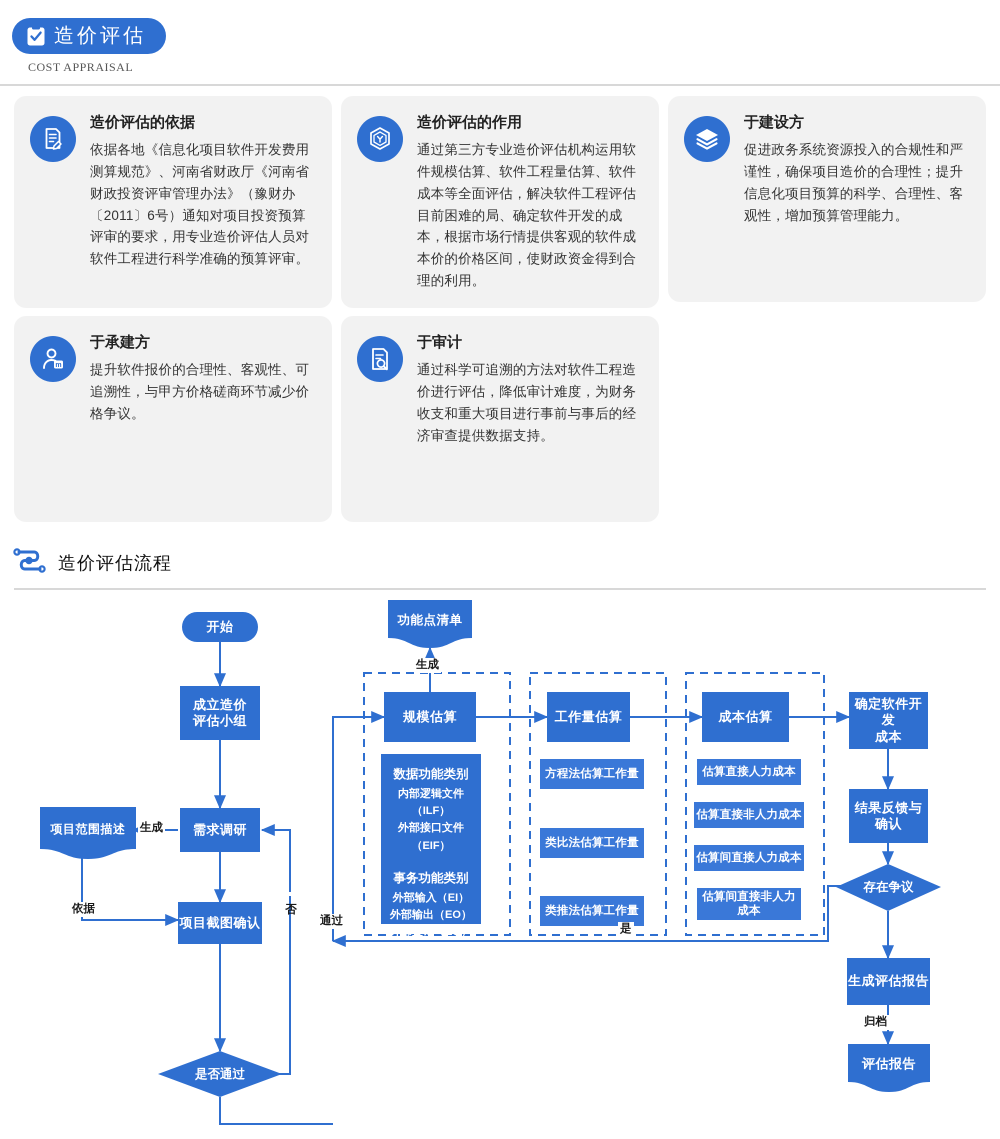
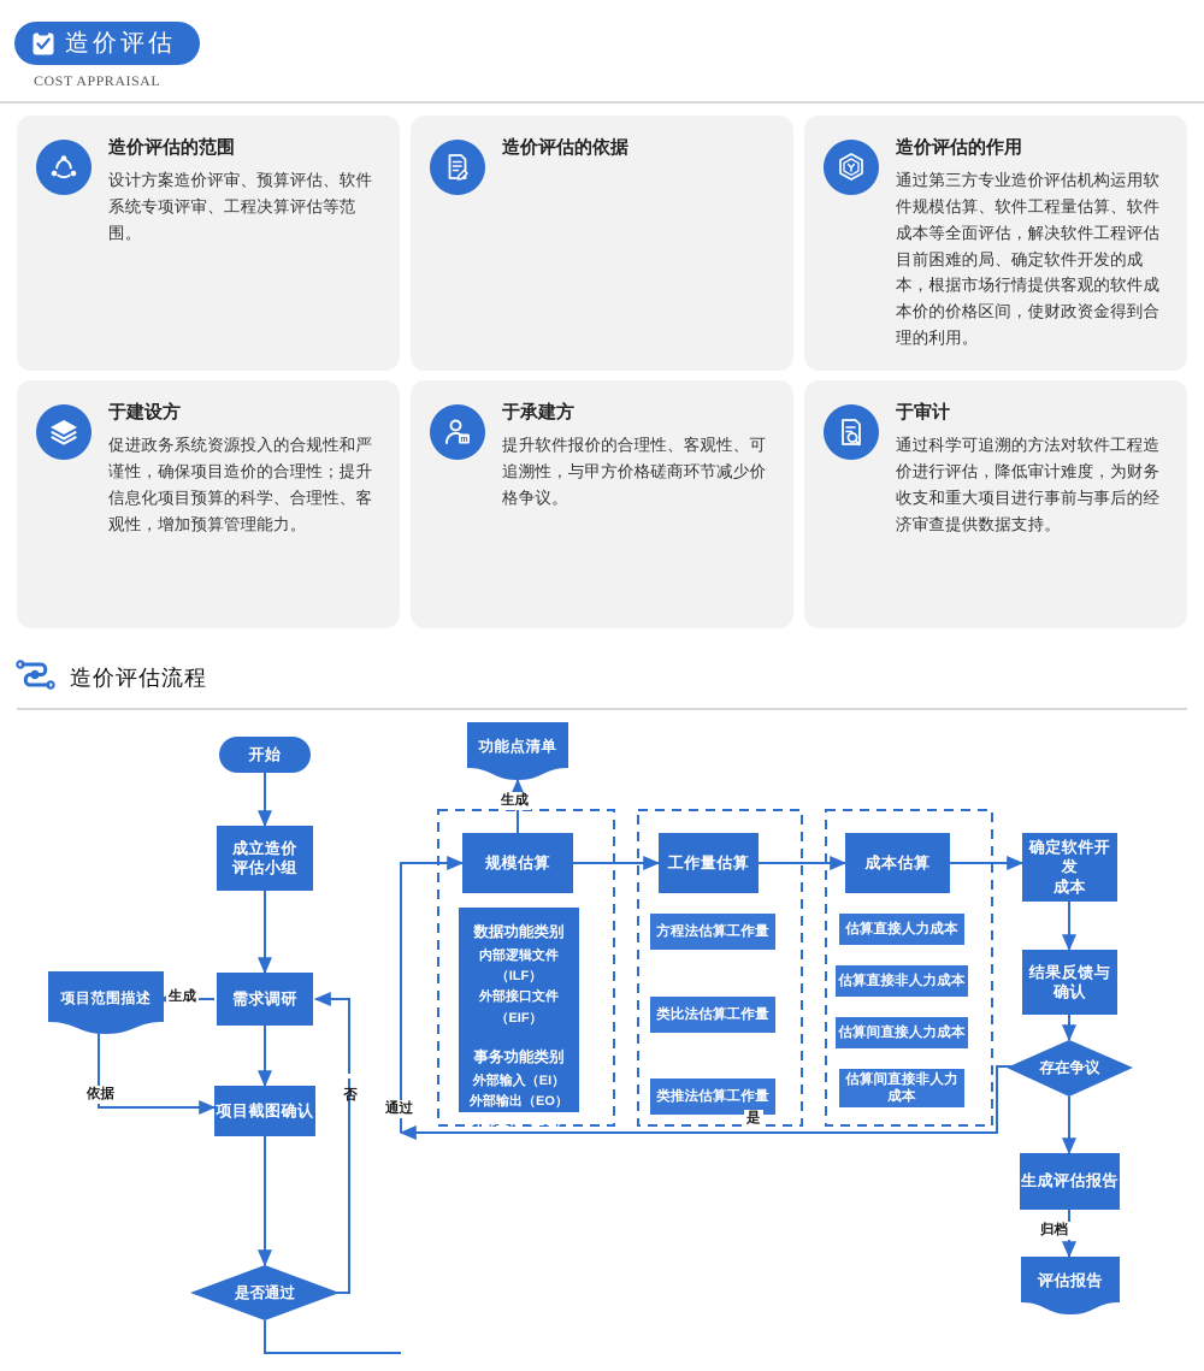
  造价评估
  COST APPRAISAL
+ 造价评估的范围
+ 设计方案造价评审、预算评估、软件系统专项评审、工程决算评估等范围。
  造价评估的依据
- 依据各地《信息化项目软件开发费用测算规范》、河南省财政厅《河南省财政投资评审管理办法》（豫财办〔2011〕6号）通知对项目投资预算评审的要求，用专业造价评估人员对软件工程进行科学准确的预算评审。
  造价评估的作用
  通过第三方专业造价评估机构运用软件规模估算、软件工程量估算、软件成本等全面评估，解决软件工程评估目前困难的局、确定软件开发的成本，根据市场行情提供客观的软件成本价的价格区间，使财政资金得到合理的利用。
  于建设方
  促进政务系统资源投入的合规性和严谨性，确保项目造价的合理性；提升信息化项目预算的科学、合理性、客观性，增加预算管理能力。
  于承建方
  提升软件报价的合理性、客观性、可追溯性，与甲方价格磋商环节减少价格争议。
  于审计
  通过科学可追溯的方法对软件工程造价进行评估，降低审计难度，为财务收支和重大项目进行事前与事后的经济审查提供数据支持。
  造价评估流程
  开始
  成立造价
  评估小组
  需求调研
  项目范围描述
  项目截图确认
  是否通过
  功能点清单
  规模估算
  工作量估算
  成本估算
  确定软件开发
  成本
  结果反馈与
  确认
  存在争议
  生成评估报告
  评估报告
  数据功能类别
  内部逻辑文件（ILF）
  外部接口文件（EIF）
  事务功能类别
  外部输入（EI）
  外部输出（EO）
  外部查询（EQ）
  方程法估算工作量
  类比法估算工作量
  类推法估算工作量
  估算直接人力成本
  估算直接非人力成本
  估算间直接人力成本
  估算间直接非人力
  成本
  生成
  生成
  依据
  通过
  是
  归档
